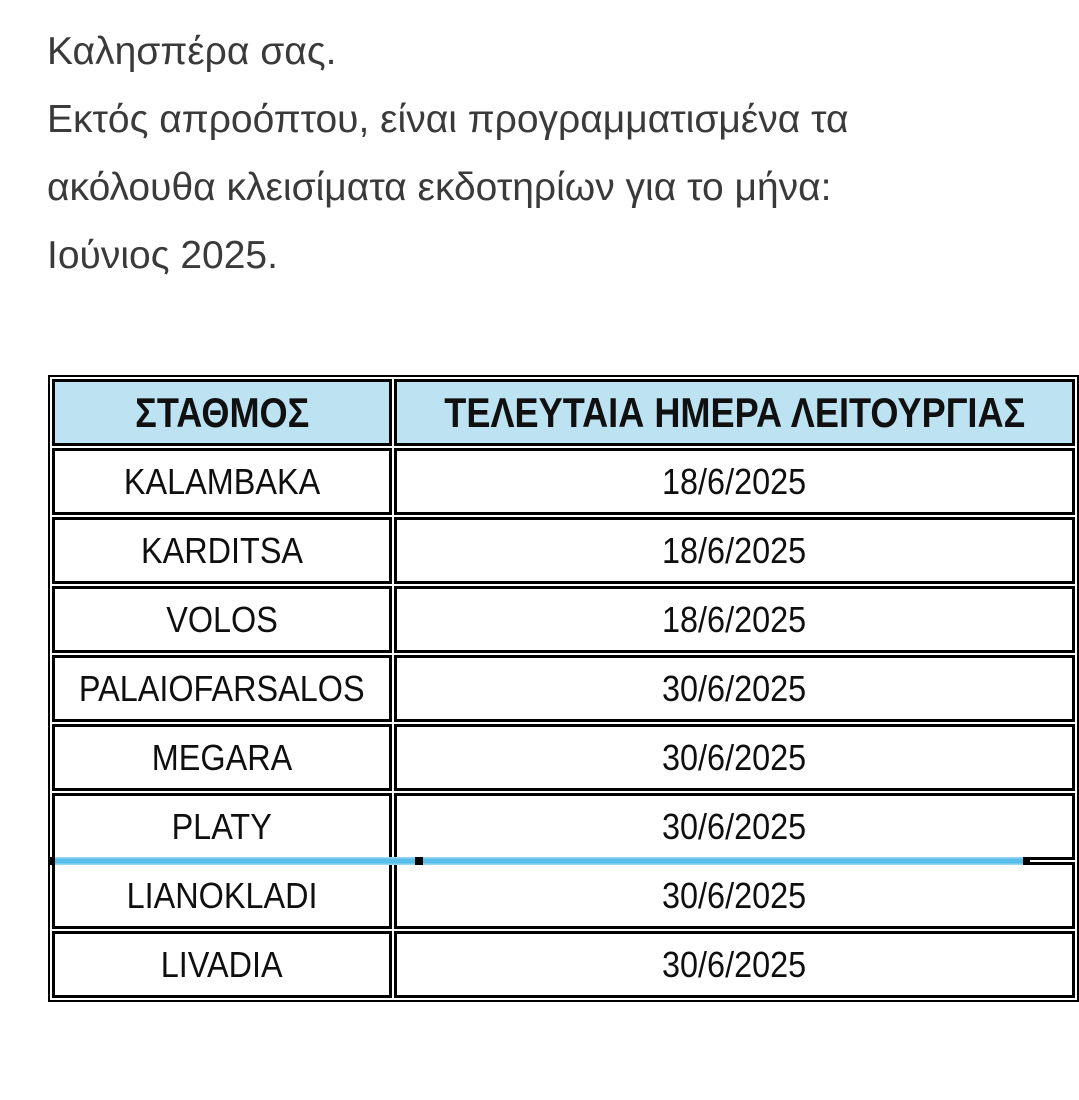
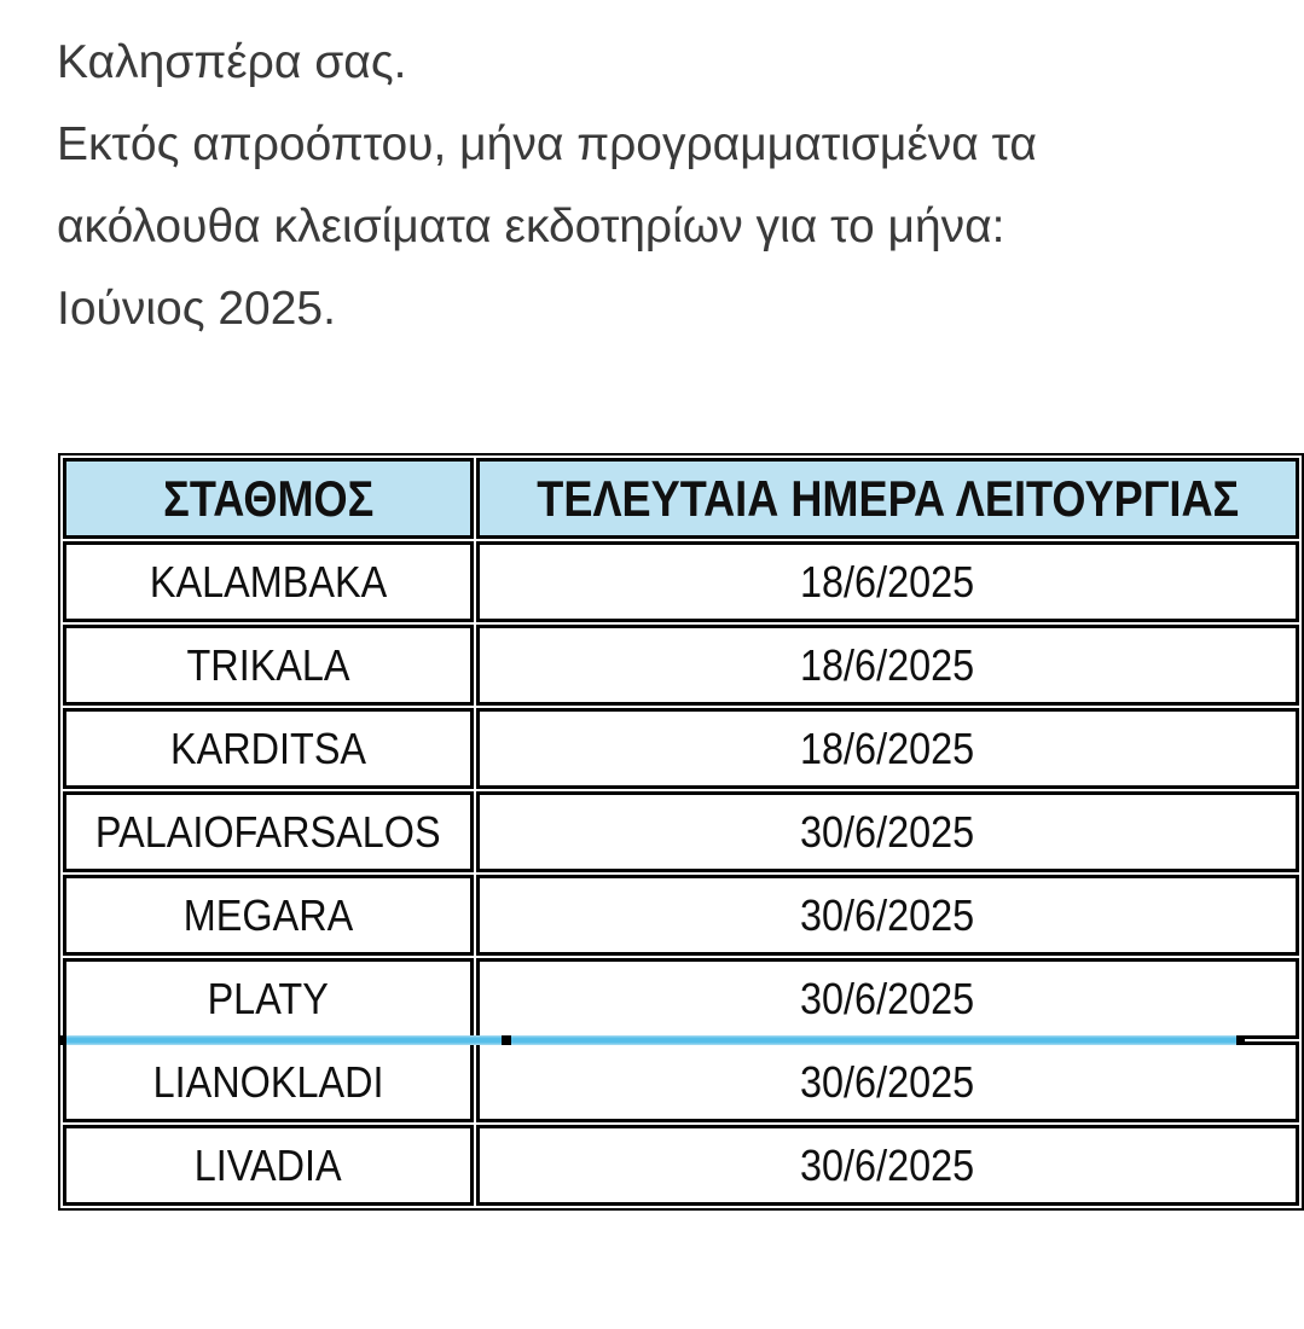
  Καλησπέρα σας.
- Εκτός απροόπτου, είναι προγραμματισμένα τα
+ Εκτός απροόπτου, μήνα προγραμματισμένα τα
  ακόλουθα κλεισίματα εκδοτηρίων για το μήνα:
  Ιούνιος 2025.
  ΣΤΑΘΜΟΣ	ΤΕΛΕΥΤΑΙΑ ΗΜΕΡΑ ΛΕΙΤΟΥΡΓΙΑΣ
  KALAMBAKA	18/6/2025
+ TRIKALA	18/6/2025
  KARDITSA	18/6/2025
- VOLOS	18/6/2025
  PALAIOFARSALOS	30/6/2025
  MEGARA	30/6/2025
  PLATY	30/6/2025
  LIANOKLADI	30/6/2025
  LIVADIA	30/6/2025
